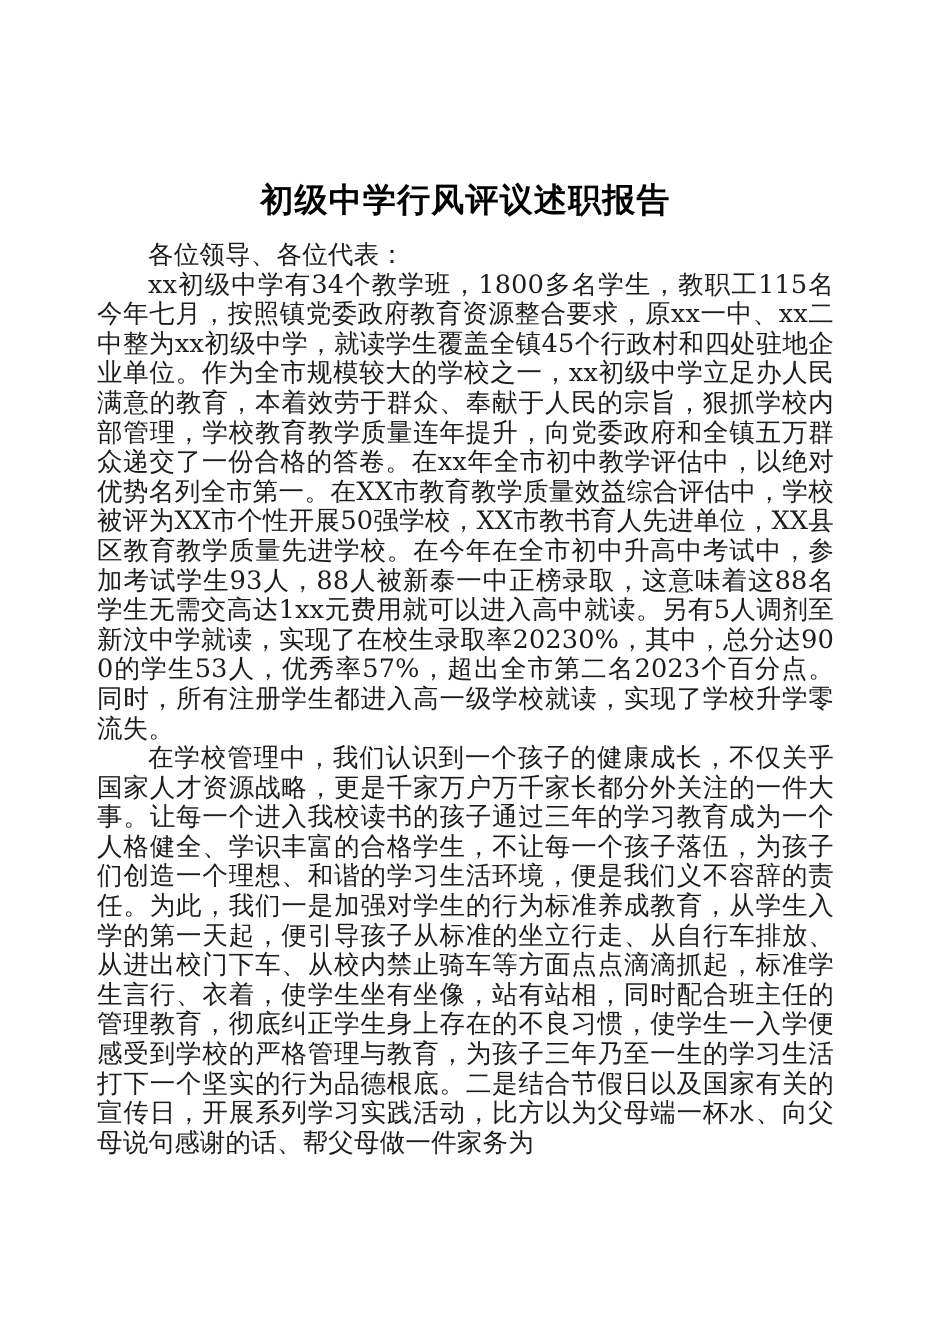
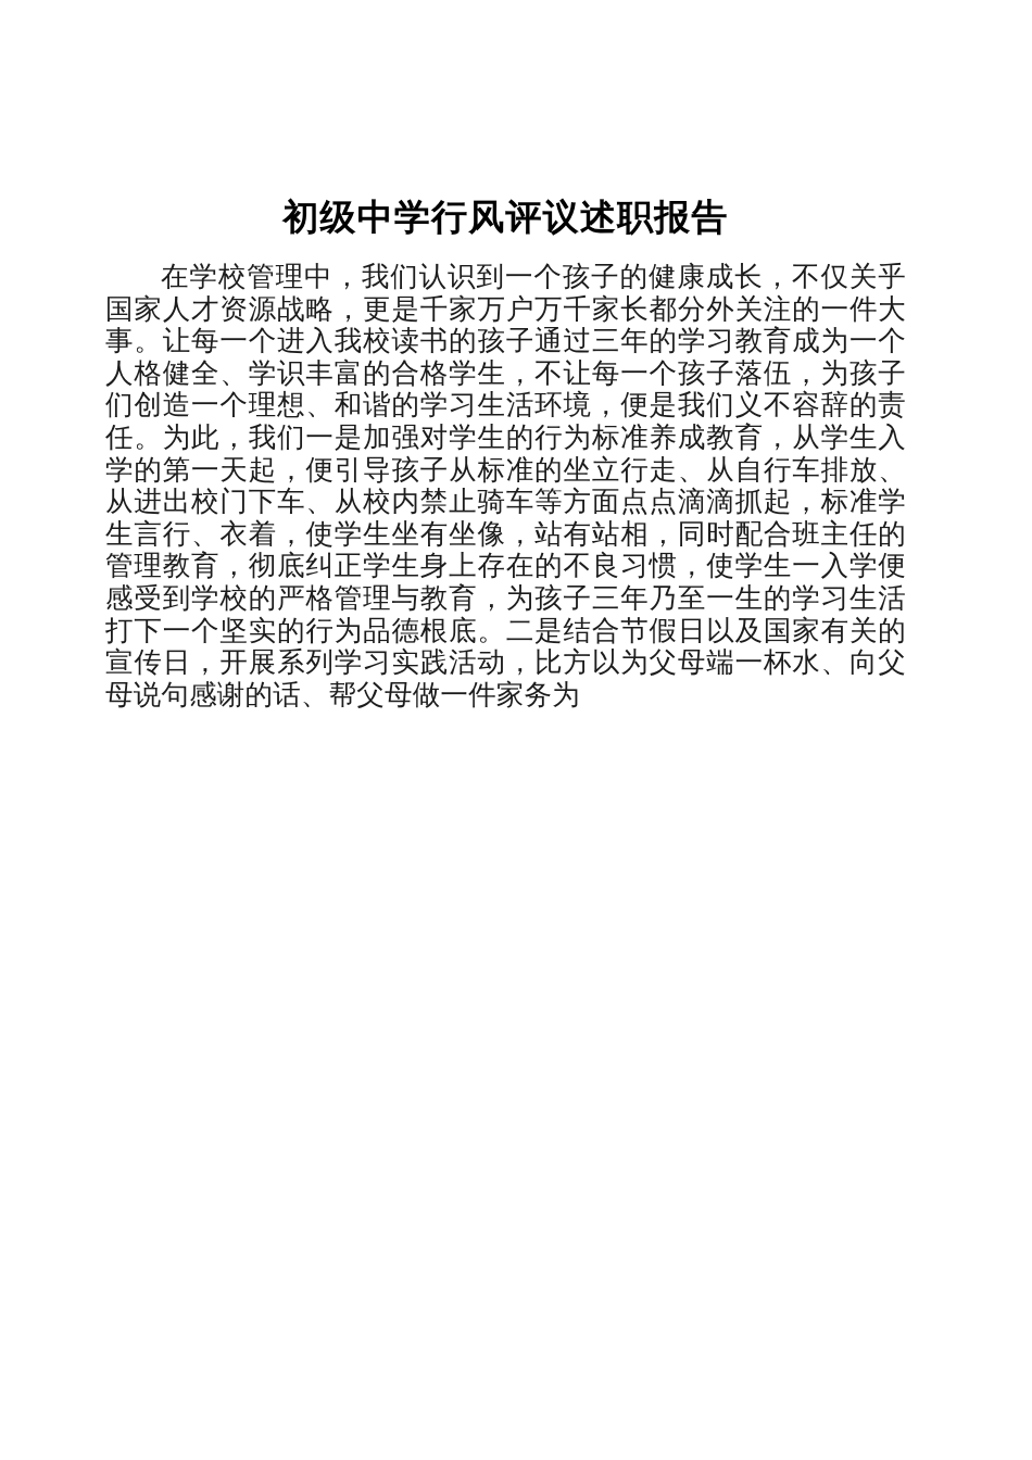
  初级中学行风评议述职报告
- 各位领导、各位代表：
- xx初级中学有34个教学班，1800多名学生，教职工115名今年七月，按照镇党委政府教育资源整合要求，原xx一中、xx二中整为xx初级中学，就读学生覆盖全镇45个行政村和四处驻地企业单位。作为全市规模较大的学校之一，xx初级中学立足办人民满意的教育，本着效劳于群众、奉献于人民的宗旨，狠抓学校内部管理，学校教育教学质量连年提升，向党委政府和全镇五万群众递交了一份合格的答卷。在xx年全市初中教学评估中，以绝对优势名列全市第一。在XX市教育教学质量效益综合评估中，学校被评为XX市个性开展50强学校，XX市教书育人先进单位，XX县区教育教学质量先进学校。在今年在全市初中升高中考试中，参加考试学生93人，88人被新泰一中正榜录取，这意味着这88名学生无需交高达1xx元费用就可以进入高中就读。另有5人调剂至新汶中学就读，实现了在校生录取率20230%，其中，总分达900的学生53人，优秀率57%，超出全市第二名2023个百分点。同时，所有注册学生都进入高一级学校就读，实现了学校升学零流失。
  在学校管理中，我们认识到一个孩子的健康成长，不仅关乎国家人才资源战略，更是千家万户万千家长都分外关注的一件大事。让每一个进入我校读书的孩子通过三年的学习教育成为一个人格健全、学识丰富的合格学生，不让每一个孩子落伍，为孩子们创造一个理想、和谐的学习生活环境，便是我们义不容辞的责任。为此，我们一是加强对学生的行为标准养成教育，从学生入学的第一天起，便引导孩子从标准的坐立行走、从自行车排放、从进出校门下车、从校内禁止骑车等方面点点滴滴抓起，标准学生言行、衣着，使学生坐有坐像，站有站相，同时配合班主任的管理教育，彻底纠正学生身上存在的不良习惯，使学生一入学便感受到学校的严格管理与教育，为孩子三年乃至一生的学习生活打下一个坚实的行为品德根底。二是结合节假日以及国家有关的宣传日，开展系列学习实践活动，比方以为父母端一杯水、向父母说句感谢的话、帮父母做一件家务为
